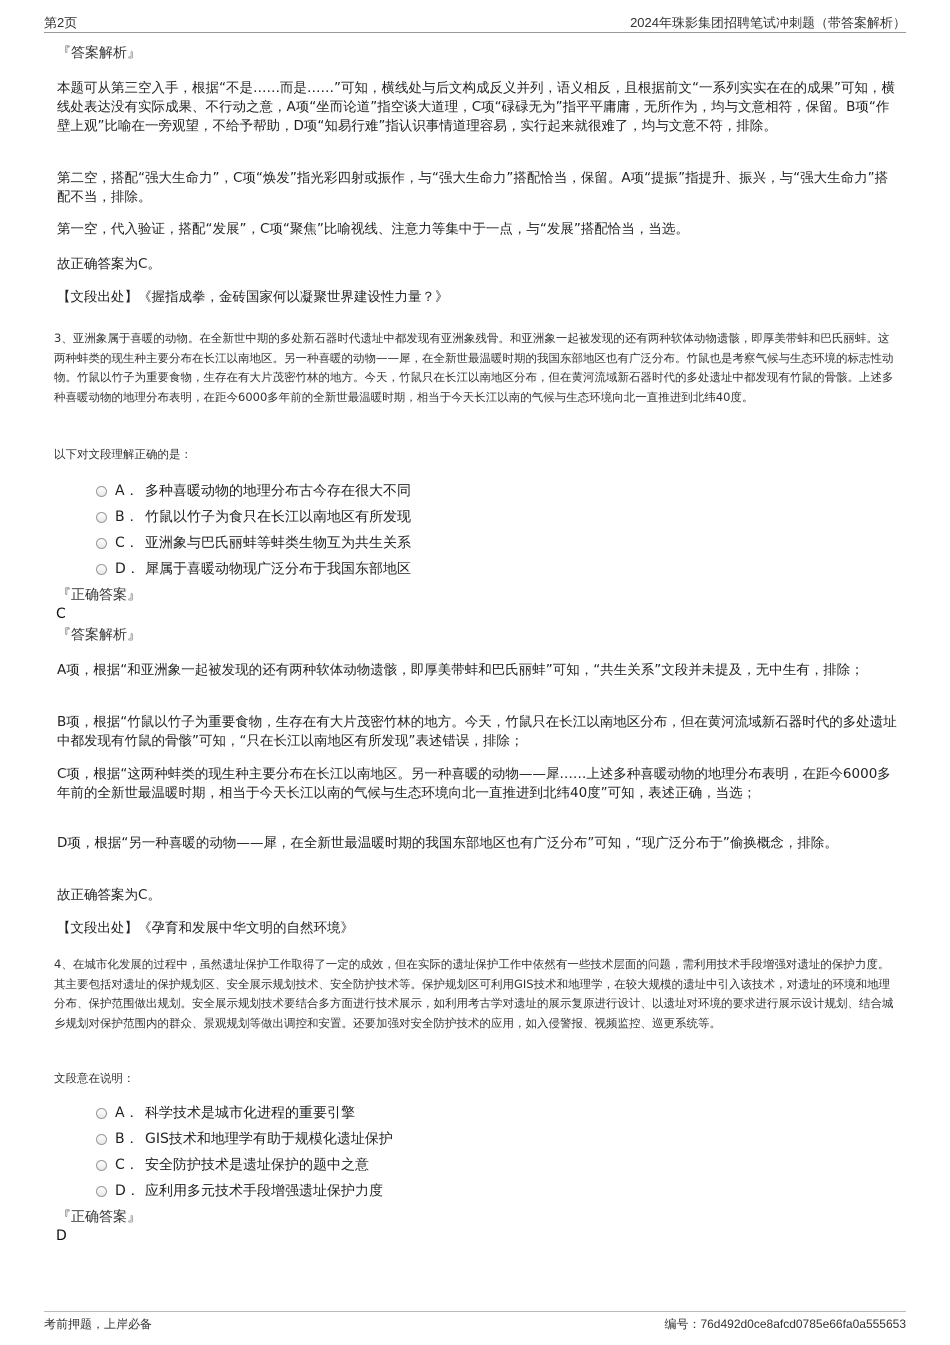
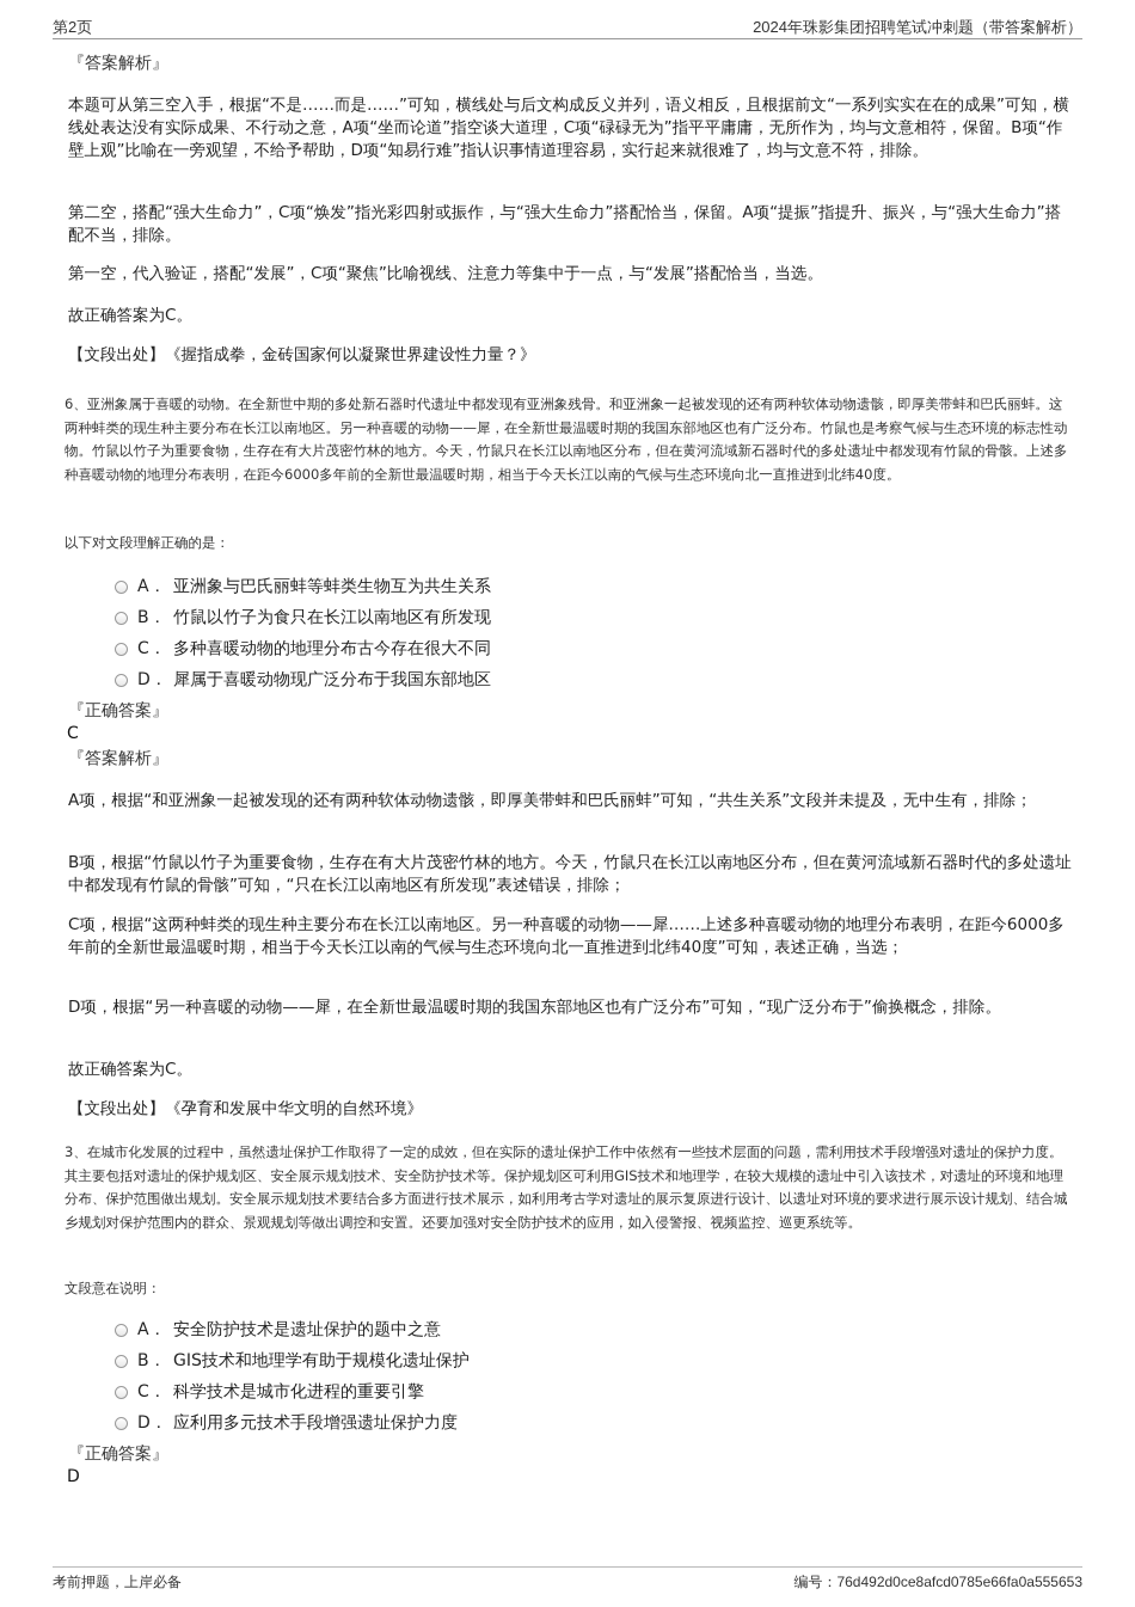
  第2页
  2024年珠影集团招聘笔试冲刺题（带答案解析）
  『答案解析』
  本题可从第三空入手，根据“不是……而是……”可知，横线处与后文构成反义并列，语义相反，且根据前文“一系列实实在在的成果”可知，横线处表达没有实际成果、不行动之意，A项“坐而论道”指空谈大道理，C项“碌碌无为”指平平庸庸，无所作为，均与文意相符，保留。B项“作壁上观”比喻在一旁观望，不给予帮助，D项“知易行难”指认识事情道理容易，实行起来就很难了，均与文意不符，排除。
  第二空，搭配“强大生命力”，C项“焕发”指光彩四射或振作，与“强大生命力”搭配恰当，保留。A项“提振”指提升、振兴，与“强大生命力”搭配不当，排除。
  第一空，代入验证，搭配“发展”，C项“聚焦”比喻视线、注意力等集中于一点，与“发展”搭配恰当，当选。
  故正确答案为C。
  【文段出处】《握指成拳，金砖国家何以凝聚世界建设性力量？》
- 3、亚洲象属于喜暖的动物。在全新世中期的多处新石器时代遗址中都发现有亚洲象残骨。和亚洲象一起被发现的还有两种软体动物遗骸，即厚美带蚌和巴氏丽蚌。这两种蚌类的现生种主要分布在长江以南地区。另一种喜暖的动物——犀，在全新世最温暖时期的我国东部地区也有广泛分布。竹鼠也是考察气候与生态环境的标志性动物。竹鼠以竹子为重要食物，生存在有大片茂密竹林的地方。今天，竹鼠只在长江以南地区分布，但在黄河流域新石器时代的多处遗址中都发现有竹鼠的骨骸。上述多种喜暖动物的地理分布表明，在距今6000多年前的全新世最温暖时期，相当于今天长江以南的气候与生态环境向北一直推进到北纬40度。
+ 6、亚洲象属于喜暖的动物。在全新世中期的多处新石器时代遗址中都发现有亚洲象残骨。和亚洲象一起被发现的还有两种软体动物遗骸，即厚美带蚌和巴氏丽蚌。这两种蚌类的现生种主要分布在长江以南地区。另一种喜暖的动物——犀，在全新世最温暖时期的我国东部地区也有广泛分布。竹鼠也是考察气候与生态环境的标志性动物。竹鼠以竹子为重要食物，生存在有大片茂密竹林的地方。今天，竹鼠只在长江以南地区分布，但在黄河流域新石器时代的多处遗址中都发现有竹鼠的骨骸。上述多种喜暖动物的地理分布表明，在距今6000多年前的全新世最温暖时期，相当于今天长江以南的气候与生态环境向北一直推进到北纬40度。
  以下对文段理解正确的是：
- A． 多种喜暖动物的地理分布古今存在很大不同
+ A． 亚洲象与巴氏丽蚌等蚌类生物互为共生关系
  B． 竹鼠以竹子为食只在长江以南地区有所发现
- C． 亚洲象与巴氏丽蚌等蚌类生物互为共生关系
+ C． 多种喜暖动物的地理分布古今存在很大不同
  D． 犀属于喜暖动物现广泛分布于我国东部地区
  『正确答案』
  C
  『答案解析』
  A项，根据“和亚洲象一起被发现的还有两种软体动物遗骸，即厚美带蚌和巴氏丽蚌”可知，“共生关系”文段并未提及，无中生有，排除；
  B项，根据“竹鼠以竹子为重要食物，生存在有大片茂密竹林的地方。今天，竹鼠只在长江以南地区分布，但在黄河流域新石器时代的多处遗址中都发现有竹鼠的骨骸”可知，“只在长江以南地区有所发现”表述错误，排除；
  C项，根据“这两种蚌类的现生种主要分布在长江以南地区。另一种喜暖的动物——犀……上述多种喜暖动物的地理分布表明，在距今6000多年前的全新世最温暖时期，相当于今天长江以南的气候与生态环境向北一直推进到北纬40度”可知，表述正确，当选；
  D项，根据“另一种喜暖的动物——犀，在全新世最温暖时期的我国东部地区也有广泛分布”可知，“现广泛分布于”偷换概念，排除。
  故正确答案为C。
  【文段出处】《孕育和发展中华文明的自然环境》
- 4、在城市化发展的过程中，虽然遗址保护工作取得了一定的成效，但在实际的遗址保护工作中依然有一些技术层面的问题，需利用技术手段增强对遗址的保护力度。其主要包括对遗址的保护规划区、安全展示规划技术、安全防护技术等。保护规划区可利用GIS技术和地理学，在较大规模的遗址中引入该技术，对遗址的环境和地理分布、保护范围做出规划。安全展示规划技术要结合多方面进行技术展示，如利用考古学对遗址的展示复原进行设计、以遗址对环境的要求进行展示设计规划、结合城乡规划对保护范围内的群众、景观规划等做出调控和安置。还要加强对安全防护技术的应用，如入侵警报、视频监控、巡更系统等。
+ 3、在城市化发展的过程中，虽然遗址保护工作取得了一定的成效，但在实际的遗址保护工作中依然有一些技术层面的问题，需利用技术手段增强对遗址的保护力度。其主要包括对遗址的保护规划区、安全展示规划技术、安全防护技术等。保护规划区可利用GIS技术和地理学，在较大规模的遗址中引入该技术，对遗址的环境和地理分布、保护范围做出规划。安全展示规划技术要结合多方面进行技术展示，如利用考古学对遗址的展示复原进行设计、以遗址对环境的要求进行展示设计规划、结合城乡规划对保护范围内的群众、景观规划等做出调控和安置。还要加强对安全防护技术的应用，如入侵警报、视频监控、巡更系统等。
  文段意在说明：
- A． 科学技术是城市化进程的重要引擎
+ A． 安全防护技术是遗址保护的题中之意
  B． GIS技术和地理学有助于规模化遗址保护
- C． 安全防护技术是遗址保护的题中之意
+ C． 科学技术是城市化进程的重要引擎
  D． 应利用多元技术手段增强遗址保护力度
  『正确答案』
  D
  考前押题，上岸必备
  编号：76d492d0ce8afcd0785e66fa0a555653
